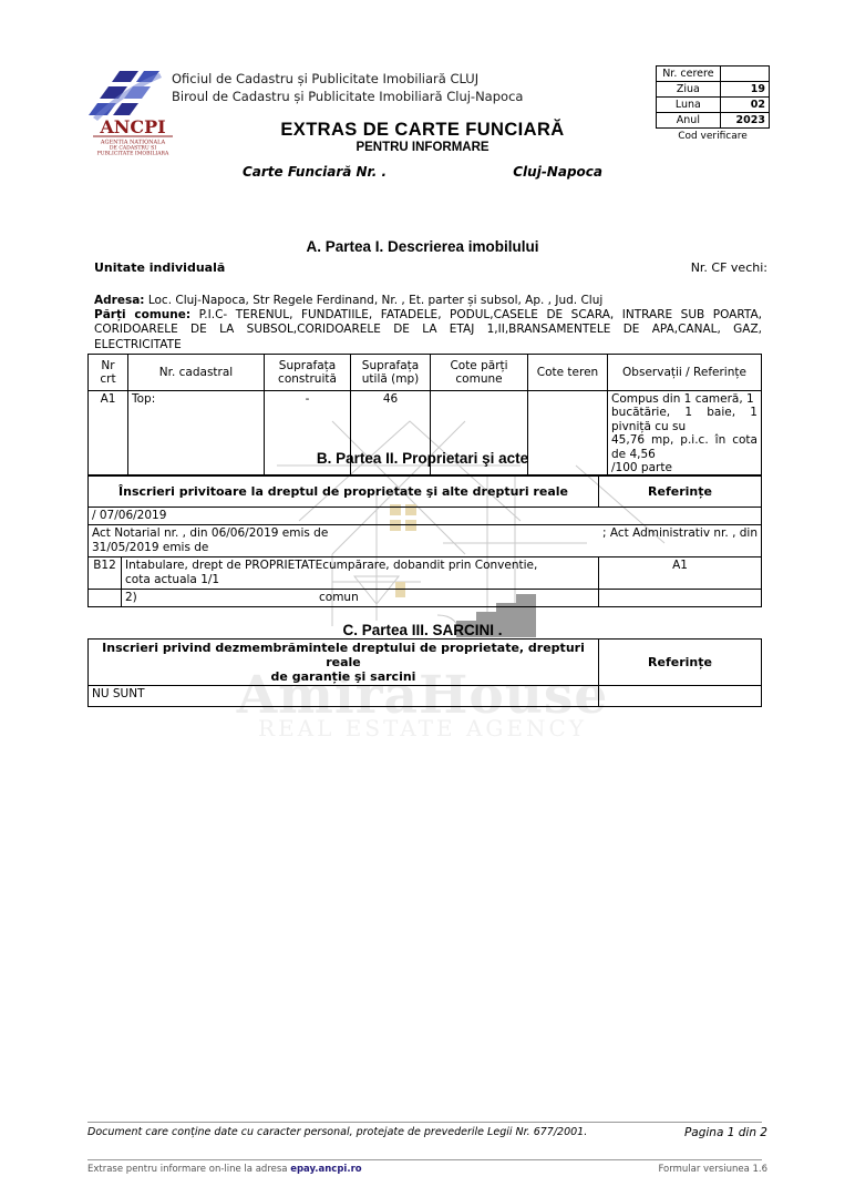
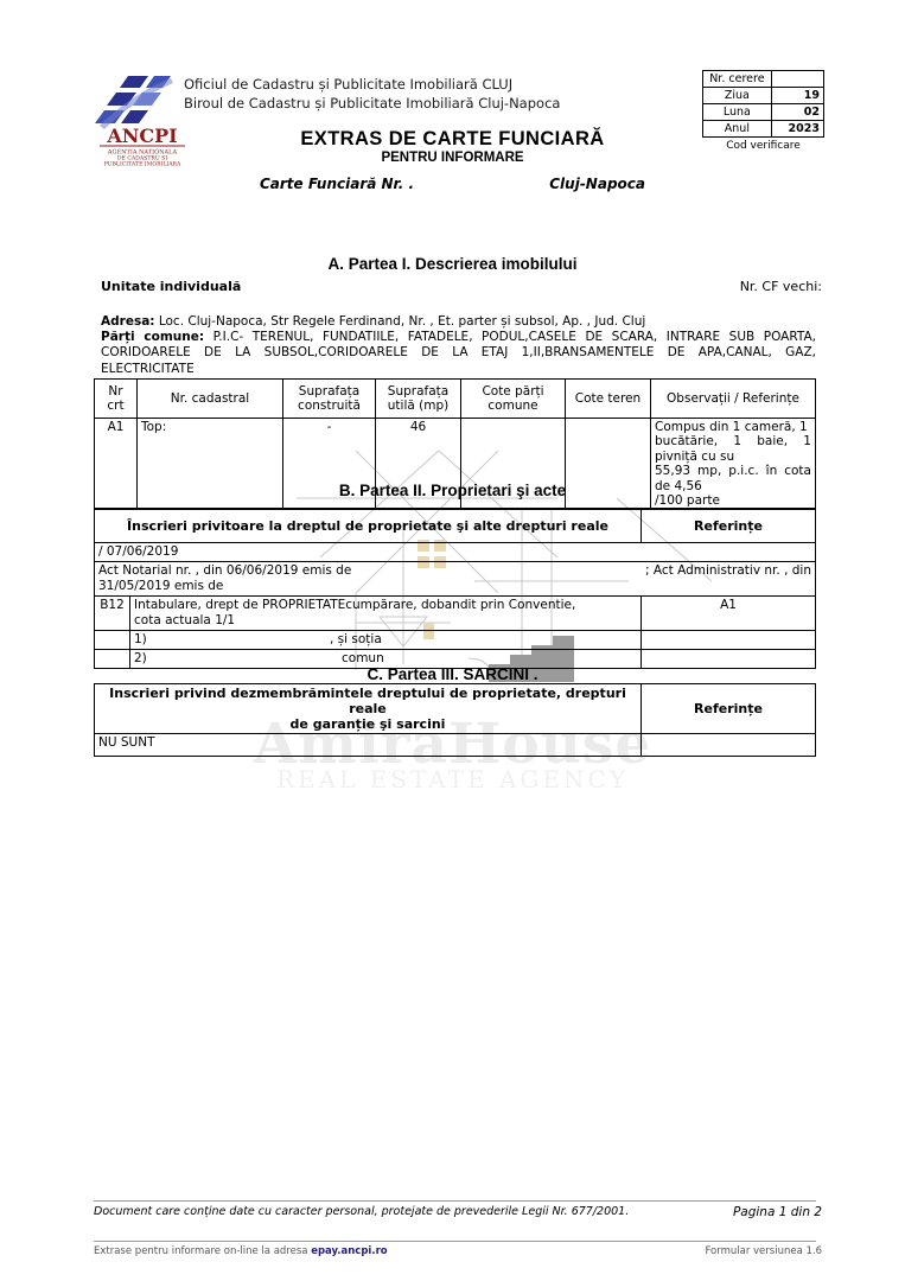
  AmiraHouse
  ANCPI
  Oficiul de Cadastru și Publicitate Imobiliară CLUJ
  Biroul de Cadastru și Publicitate Imobiliară Cluj-Napoca
  Nr. cerere
  Ziua	19
  Luna	02
  Anul	2023
  Cod verificare
  EXTRAS DE CARTE FUNCIARĂ
  PENTRU INFORMARE
  Carte Funciară Nr. . Cluj-Napoca
  A. Partea I. Descrierea imobilului
  Unitate individuală
  Nr. CF vechi:
  Adresa: Loc. Cluj-Napoca, Str Regele Ferdinand, Nr. , Et. parter și subsol, Ap. , Jud. Cluj
  Părți comune: P.I.C- TERENUL, FUNDATIILE, FATADELE, PODUL,CASELE DE SCARA, INTRARE SUB POARTA, CORIDOARELE DE LA SUBSOL,CORIDOARELE DE LA ETAJ 1,II,BRANSAMENTELE DE APA,CANAL, GAZ, ELECTRICITATE
  Nr crt	Nr. cadastral	Suprafața construită	Suprafața utilă (mp)	Cote părți comune	Cote teren	Observații / Referințe
- A1	Top:	-	46			Compus din 1 cameră, 1 bucătărie, 1 baie, 1 pivniță cu su 45,76 mp, p.i.c. în cota de 4,56 /100 parte
+ A1	Top:	-	46			Compus din 1 cameră, 1 bucătărie, 1 baie, 1 pivniță cu su 55,93 mp, p.i.c. în cota de 4,56 /100 parte
  B. Partea II. Proprietari şi acte
  Înscrieri privitoare la dreptul de proprietate şi alte drepturi reale	Referințe
  / 07/06/2019
  Act Notarial nr. , din 06/06/2019 emis de ; Act Administrativ nr. , din 31/05/2019 emis de
  B12	Intabulare, drept de PROPRIETATEcumpărare, dobandit prin Conventie, cota actuala 1/1	A1
+ 	1) , și soția
  	2) comun
  C. Partea III. SARCINI .
  Inscrieri privind dezmembrămintele dreptului de proprietate, drepturi reale de garanție şi sarcini	Referințe
  NU SUNT
  Document care conține date cu caracter personal, protejate de prevederile Legii Nr. 677/2001.
  Pagina 1 din 2
  Extrase pentru informare on-line la adresa epay.ancpi.ro
  Formular versiunea 1.6
